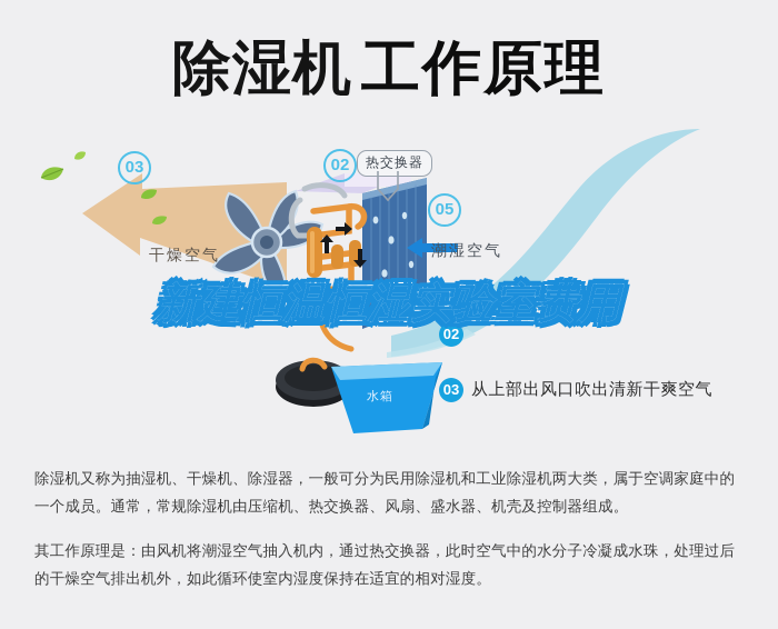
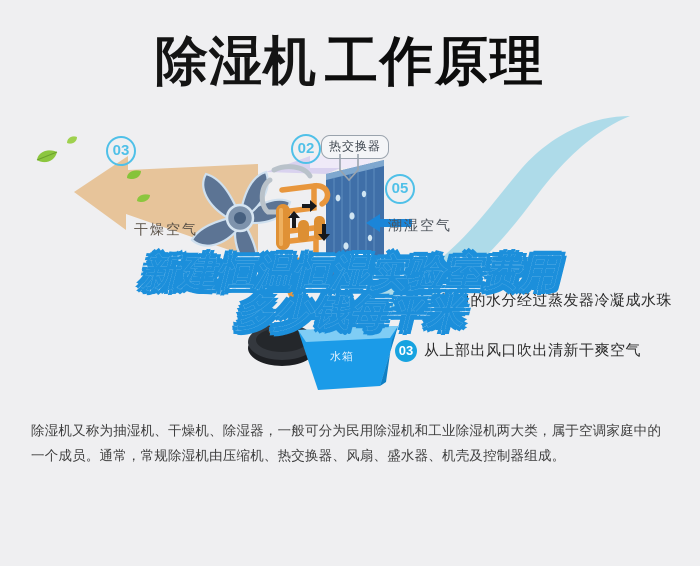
  除湿机 工作原理
  水箱
  03
  干燥空气
  02
  热交换器
  05
  潮湿空气
  02
+ 空气中的水分经过蒸发器冷凝成水珠
  03
  从上部出风口吹出清新干爽空气
  新建恒温恒湿实验室费用
+ 多少钱每平米
  除湿机又称为抽湿机、干燥机、除湿器，一般可分为民用除湿机和工业除湿机两大类，属于空调家庭中的一个成员。通常，常规除湿机由压缩机、热交换器、风扇、盛水器、机壳及控制器组成。
- 其工作原理是：由风机将潮湿空气抽入机内，通过热交换器，此时空气中的水分子冷凝成水珠，处理过后的干燥空气排出机外，如此循环使室内湿度保持在适宜的相对湿度。
